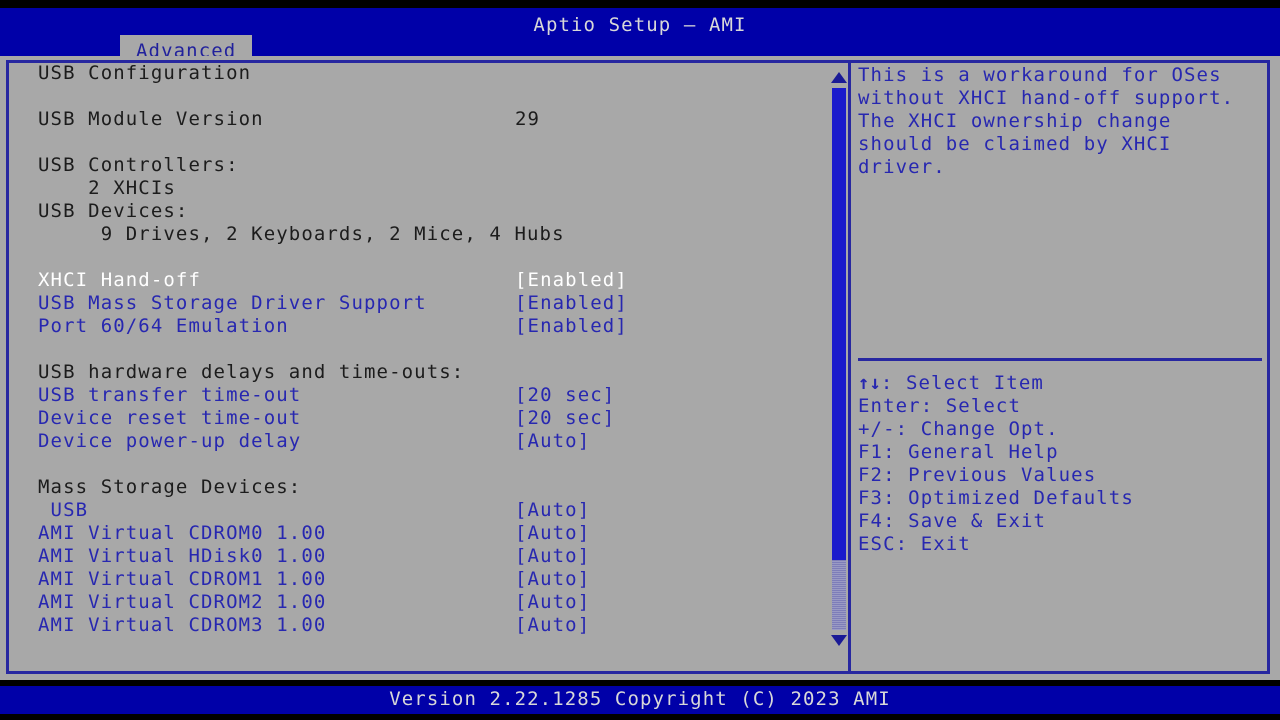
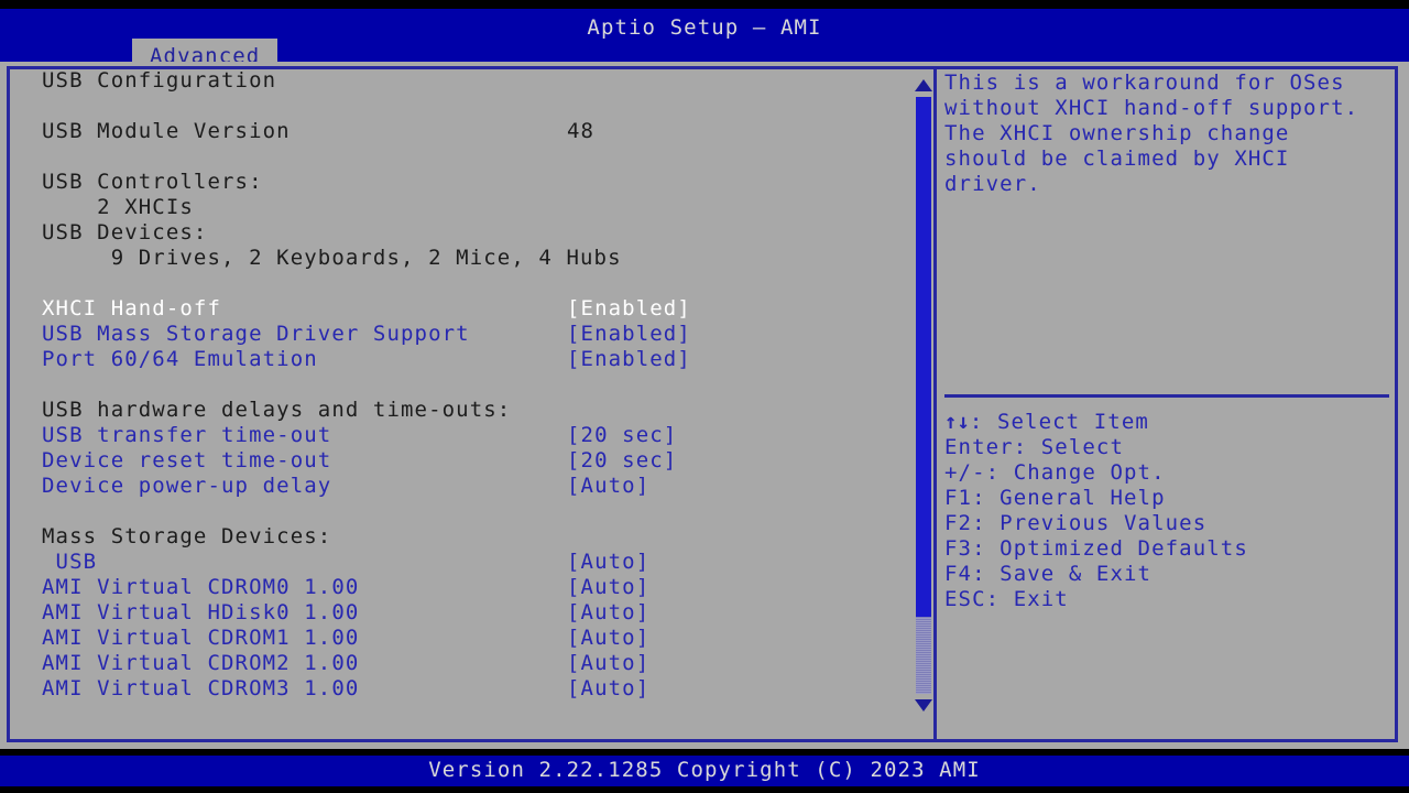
  Aptio Setup – AMI
  Advanced
  USB Configuration
  USB Module Version
- 29
+ 48
  USB Controllers:
  2 XHCIs
  USB Devices:
  9 Drives, 2 Keyboards, 2 Mice, 4 Hubs
  XHCI Hand-off
  [Enabled]
  USB Mass Storage Driver Support
  [Enabled]
  Port 60/64 Emulation
  [Enabled]
  USB hardware delays and time-outs:
  USB transfer time-out
  [20 sec]
  Device reset time-out
  [20 sec]
  Device power-up delay
  [Auto]
  Mass Storage Devices:
  USB
  [Auto]
  AMI Virtual CDROM0 1.00
  [Auto]
  AMI Virtual HDisk0 1.00
  [Auto]
  AMI Virtual CDROM1 1.00
  [Auto]
  AMI Virtual CDROM2 1.00
  [Auto]
  AMI Virtual CDROM3 1.00
  [Auto]
  This is a workaround for OSes
  without XHCI hand-off support.
  The XHCI ownership change
  should be claimed by XHCI
  driver.
  ↑↓: Select Item
  Enter: Select
  +/-: Change Opt.
  F1: General Help
  F2: Previous Values
  F3: Optimized Defaults
  F4: Save & Exit
  ESC: Exit
  Version 2.22.1285 Copyright (C) 2023 AMI
